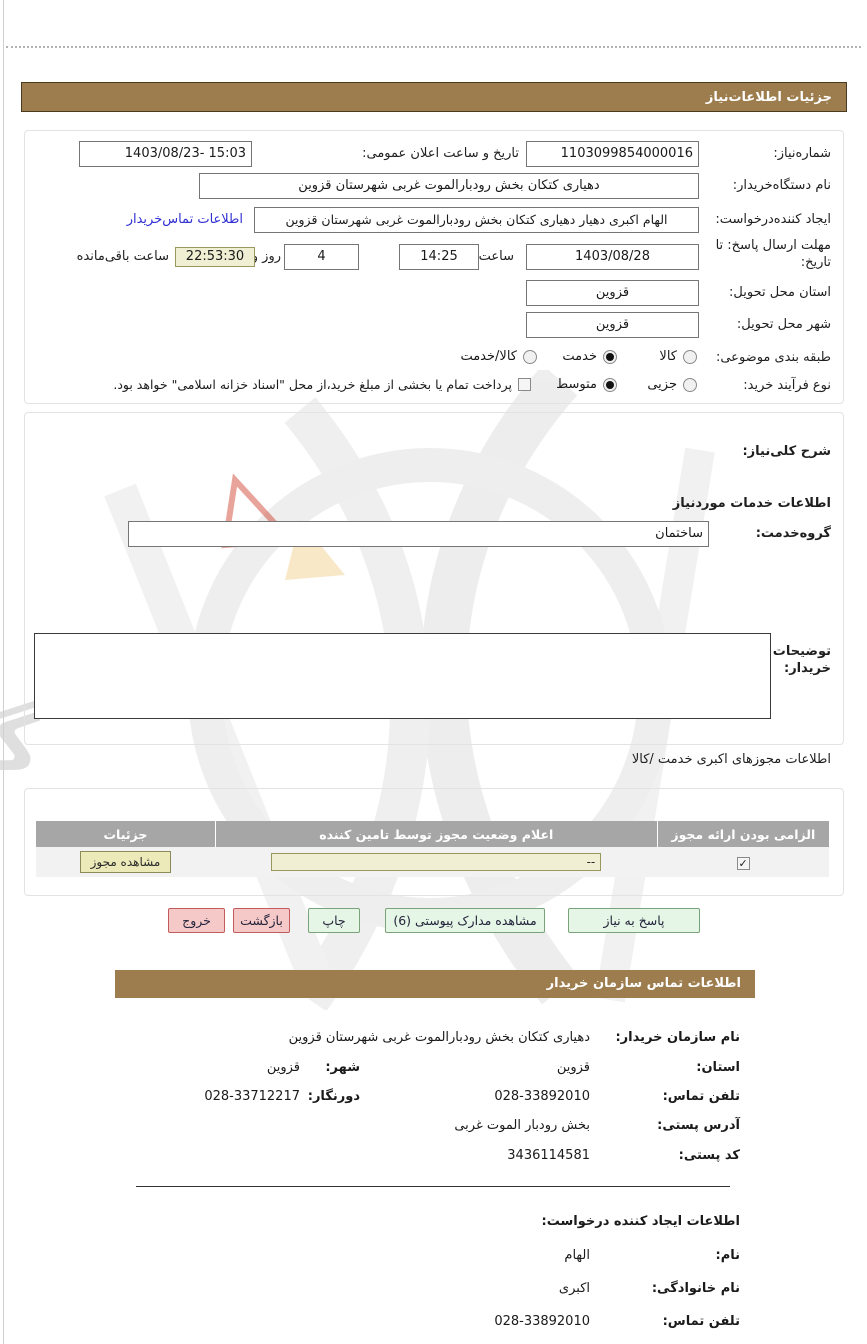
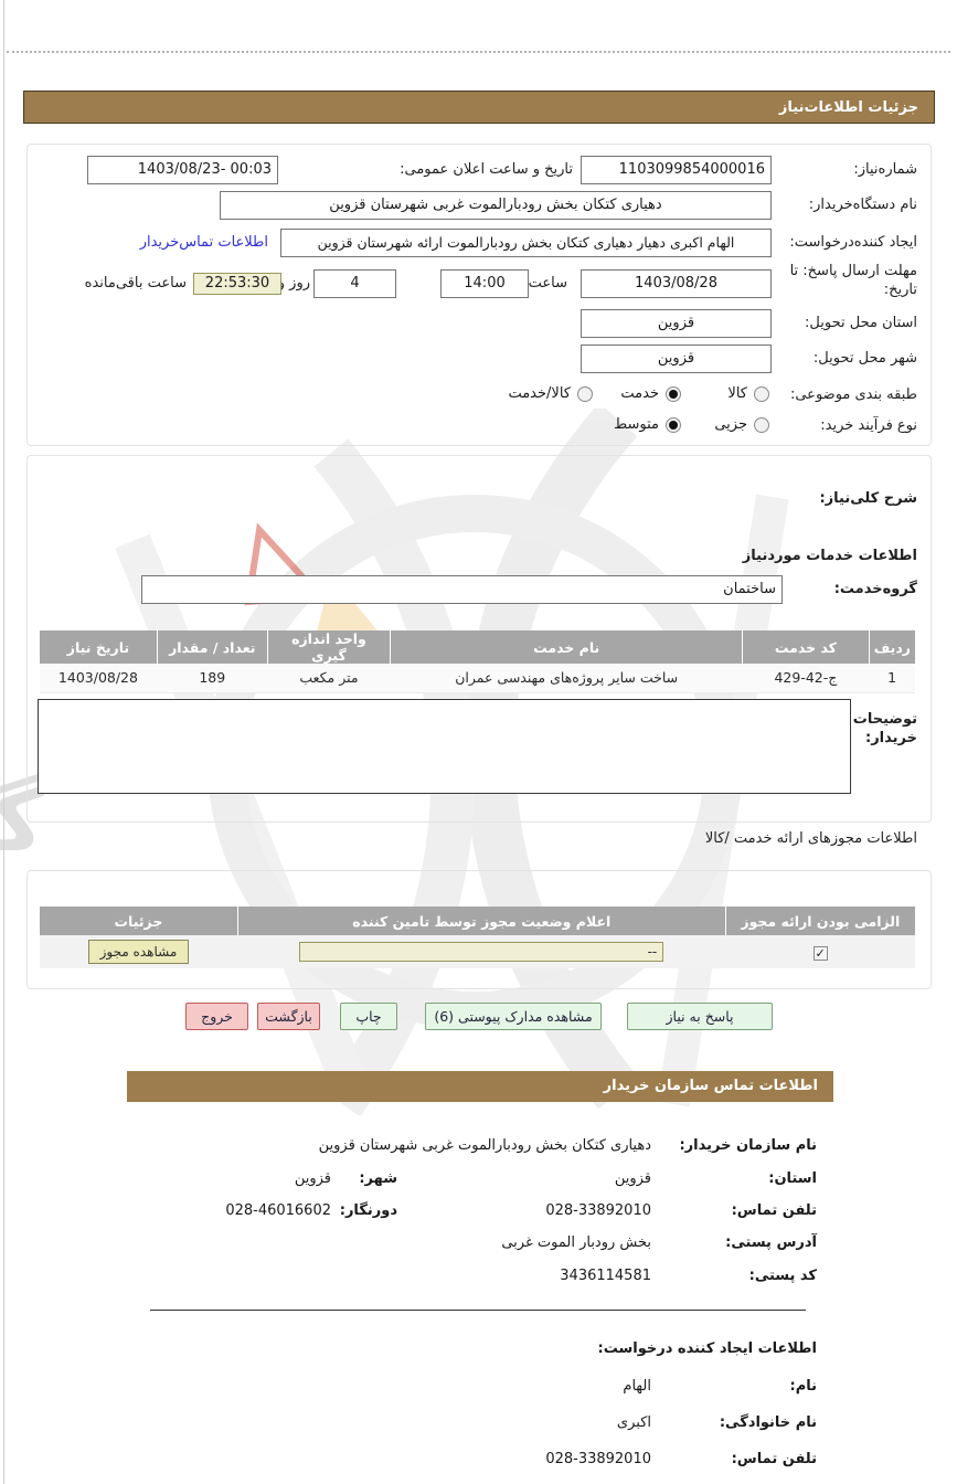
  جزئیات اطلاعات‌نیاز
  شماره‌نیاز:
  1103099854000016
  تاریخ و ساعت اعلان عمومی:
- 1403/08/23- 15:03
+ 1403/08/23- 00:03
  نام دستگاه‌خریدار:
  دهیاری کتکان بخش رودبارالموت غربی شهرستان قزوین
  ایجاد کننده‌درخواست:
- الهام اکبری دهیار دهیاری کتکان بخش رودبارالموت غربی شهرستان قزوین
+ الهام اکبری دهیار دهیاری کتکان بخش رودبارالموت ارائه شهرستان قزوین
  اطلاعات تماس‌خریدار
  مهلت ارسال پاسخ: تا تاریخ:
  1403/08/28
  ساعت
- 14:25
+ 14:00
  4
  روز
  22:53:30
  ساعت باقی‌مانده
  استان محل تحویل:
  قزوین
  شهر محل تحویل:
  قزوین
  طبقه بندی موضوعی:
  کالا
  خدمت
  کالا/خدمت
  نوع فرآیند خرید:
  جزیی
  متوسط
- پرداخت تمام یا بخشی از مبلغ خرید،از محل "اسناد خزانه اسلامی" خواهد بود.
  شرح کلی‌نیاز:
  اطلاعات خدمات موردنیاز
  گروه‌خدمت:
  ساختمان
+ ردیف	کد خدمت	نام خدمت	واحد اندازه گیری	تعداد / مقدار	تاریخ نیاز
+ 1	ج-42-429	ساخت سایر پروژه‌های مهندسی عمران	متر مکعب	189	1403/08/28
  توضیحات
  خریدار:
- اطلاعات مجوزهای اکبری خدمت /کالا
+ اطلاعات مجوزهای ارائه خدمت /کالا
  الزامی بودن ارائه مجوز	اعلام وضعیت مجوز توسط تامین کننده	جزئیات
  	--	مشاهده مجوز
  پاسخ به نیاز
  مشاهده مدارک پیوستی (6)
  چاپ
  بازگشت
  خروج
  اطلاعات تماس سازمان خریدار
  نام سازمان خریدار:
  دهیاری کتکان بخش رودبارالموت غربی شهرستان قزوین
  استان:
  قزوین
  شهر:
  قزوین
  تلفن تماس:
  028-33892010
  دورنگار:
- 028-33712217
+ 028-46016602
  آدرس پستی:
  بخش رودبار الموت غربی
  کد پستی:
  3436114581
  اطلاعات ایجاد کننده درخواست:
  نام:
  الهام
  نام خانوادگی:
  اکبری
  تلفن تماس:
  028-33892010
